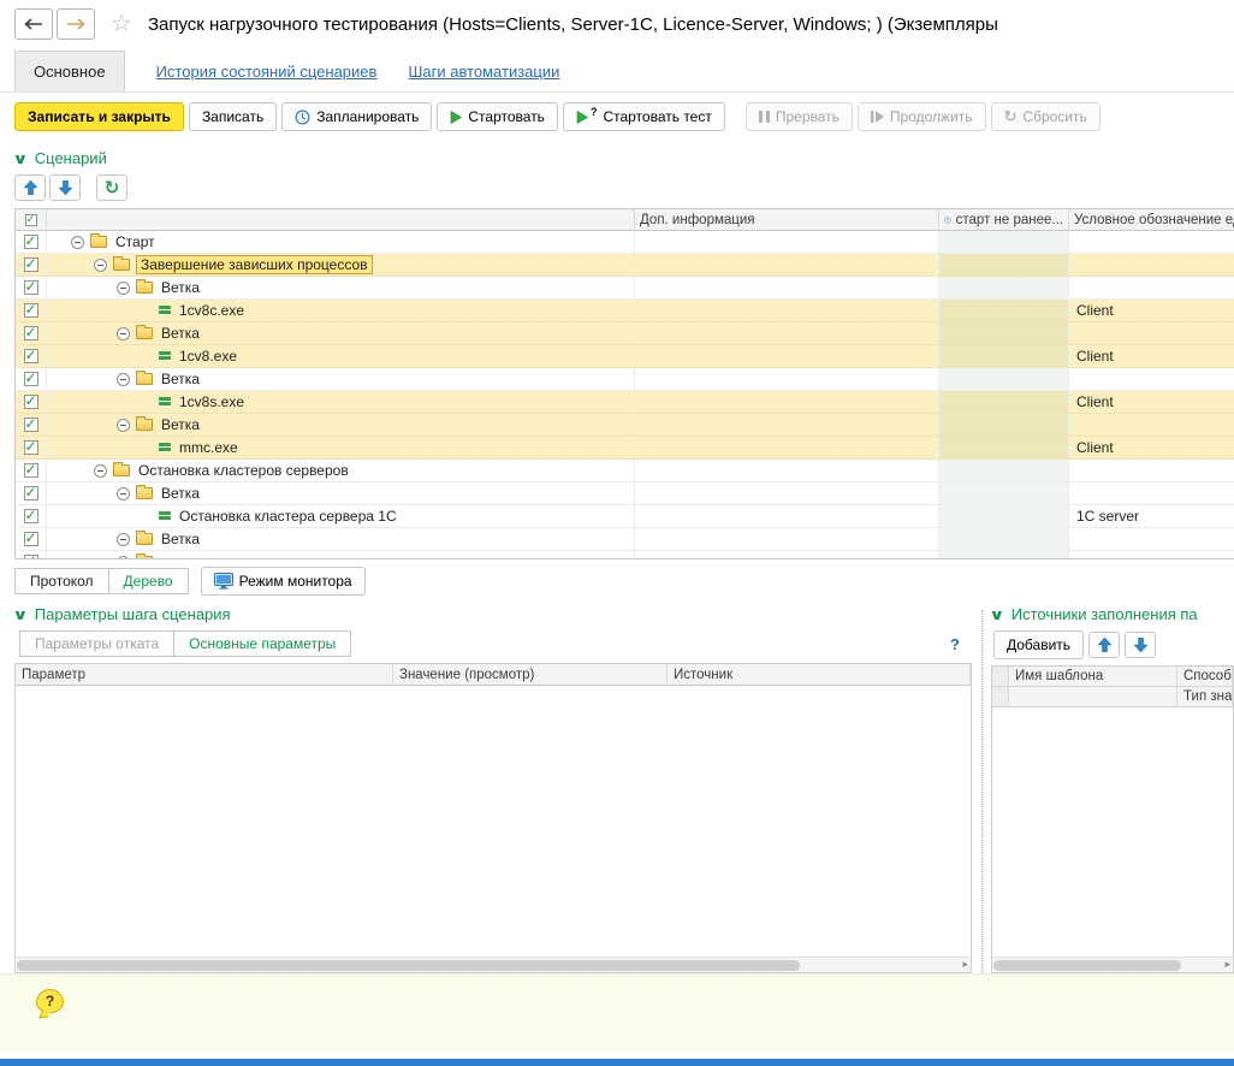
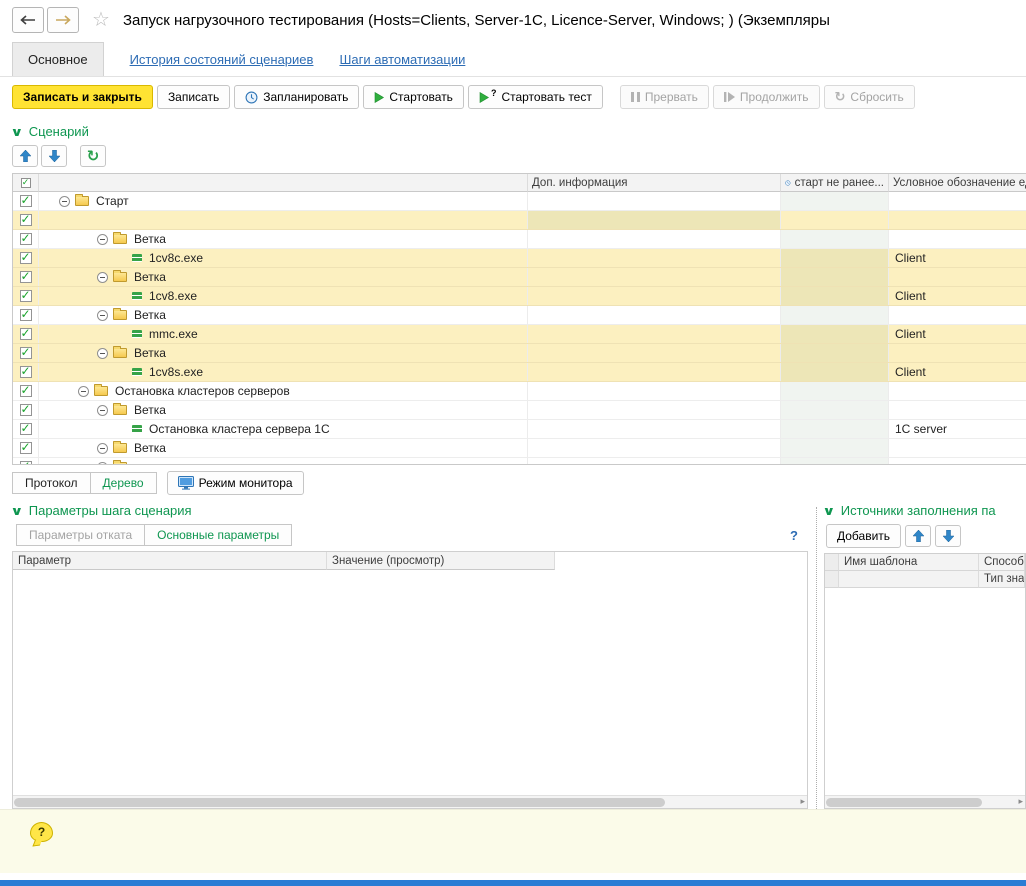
  ☆
  Запуск нагрузочного тестирования (Hosts=Clients, Server-1C, Licence-Server, Windows; ) (Экземпляры
  Основное
  История состояний сценариев
  Шаги автоматизации
  Записать и закрыть
  Записать
  Запланировать
  Стартовать
  ?
  Стартовать тест
  Прервать
  Продолжить
  ↻
  Сбросить
  ∨
  Сценарий
  ↻
  Доп. информация
  старт не ранее...
  Условное обозначение е
  Старт
- Завершение зависших процессов
  Ветка
  1cv8c.exe
  Client
  Ветка
  1cv8.exe
  Client
  Ветка
- 1cv8s.exe
+ mmc.exe
  Client
  Ветка
- mmc.exe
+ 1cv8s.exe
  Client
  Остановка кластеров серверов
  Ветка
  Остановка кластера сервера 1С
  1C server
  Ветка
  Протокол
  Дерево
  Режим монитора
  ∨
  Параметры шага сценария
  Параметры отката
  Основные параметры
  ?
  Параметр
  Значение (просмотр)
- Источник
  ▸
  ∨
  Источники заполнения па
  Добавить
  Имя шаблона
  Способ
  Тип зна
  ▸
  ?
